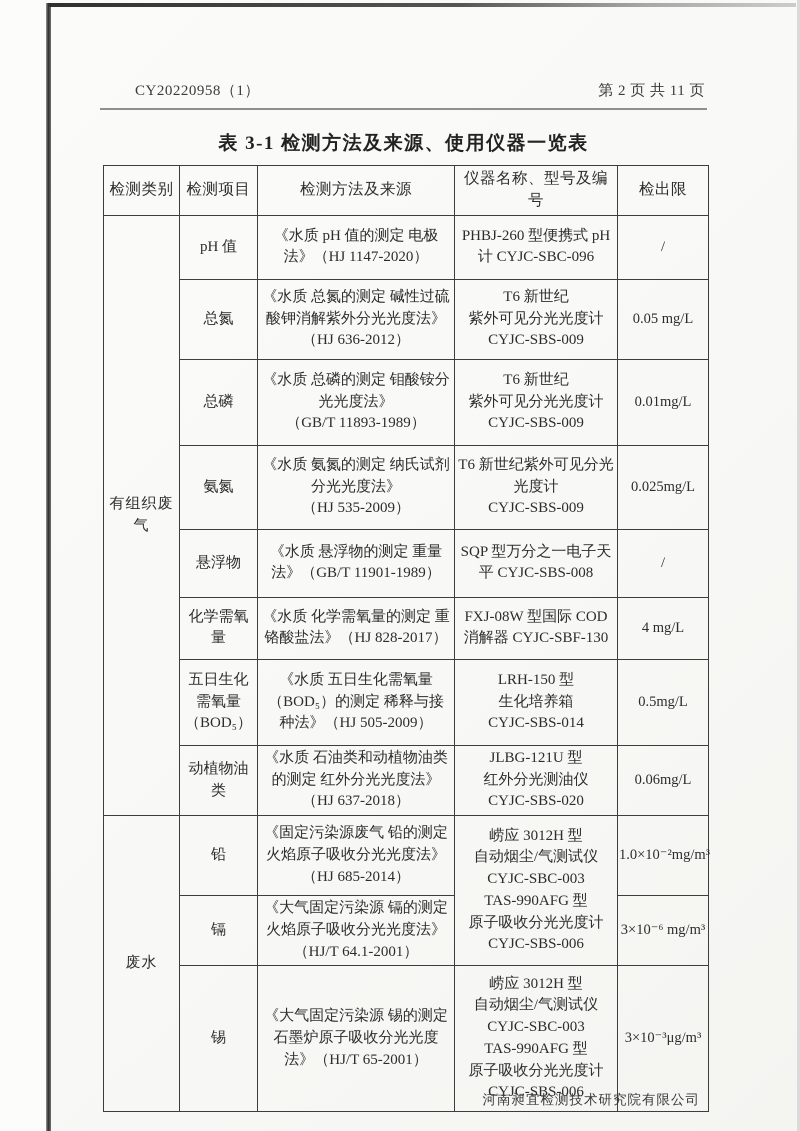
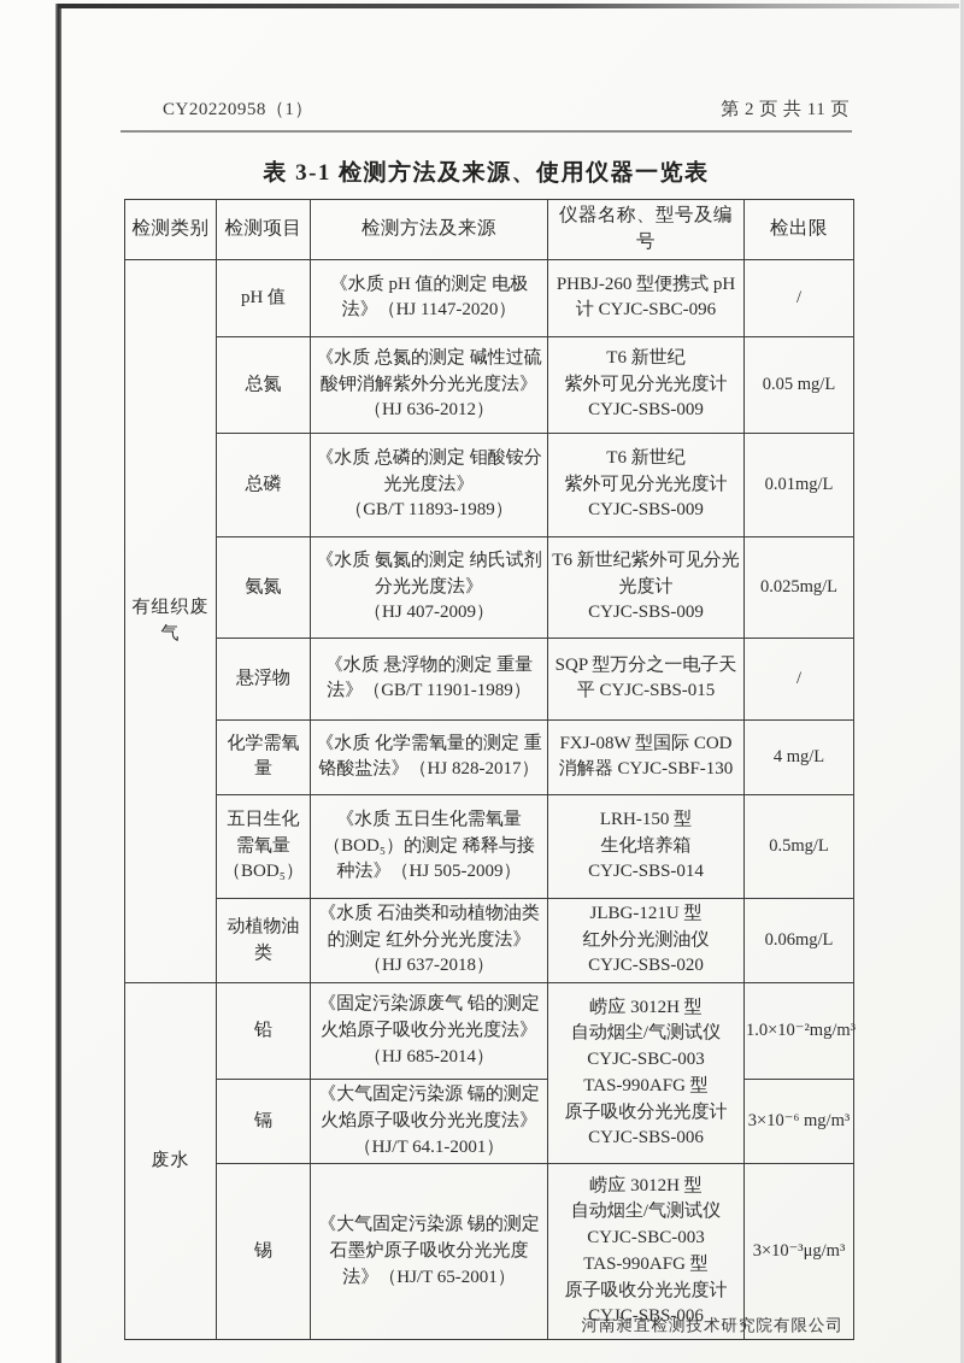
  CY20220958（1）
  第 2 页 共 11 页
  表 3-1 检测方法及来源、使用仪器一览表
  检测类别	检测项目	检测方法及来源	仪器名称、型号及编号	检出限
  有组织废气	pH 值	《水质 pH 值的测定 电极法》（HJ 1147-2020）	PHBJ-260 型便携式 pH 计 CYJC-SBC-096	/
  总氮	《水质 总氮的测定 碱性过硫酸钾消解紫外分光光度法》（HJ 636-2012）	T6 新世纪 紫外可见分光光度计 CYJC-SBS-009	0.05 mg/L
  总磷	《水质 总磷的测定 钼酸铵分光光度法》 （GB/T 11893-1989）	T6 新世纪 紫外可见分光光度计 CYJC-SBS-009	0.01mg/L
- 氨氮	《水质 氨氮的测定 纳氏试剂分光光度法》 （HJ 535-2009）	T6 新世纪紫外可见分光光度计 CYJC-SBS-009	0.025mg/L
+ 氨氮	《水质 氨氮的测定 纳氏试剂分光光度法》 （HJ 407-2009）	T6 新世纪紫外可见分光光度计 CYJC-SBS-009	0.025mg/L
- 悬浮物	《水质 悬浮物的测定 重量法》（GB/T 11901-1989）	SQP 型万分之一电子天平 CYJC-SBS-008	/
+ 悬浮物	《水质 悬浮物的测定 重量法》（GB/T 11901-1989）	SQP 型万分之一电子天平 CYJC-SBS-015	/
  化学需氧量	《水质 化学需氧量的测定 重铬酸盐法》（HJ 828-2017）	FXJ-08W 型国际 COD 消解器 CYJC-SBF-130	4 mg/L
  五日生化 需氧量 （BOD₅）	《水质 五日生化需氧量（BOD₅）的测定 稀释与接种法》（HJ 505-2009）	LRH-150 型 生化培养箱 CYJC-SBS-014	0.5mg/L
  动植物油类	《水质 石油类和动植物油类的测定 红外分光光度法》（HJ 637-2018）	JLBG-121U 型 红外分光测油仪 CYJC-SBS-020	0.06mg/L
  废水	铅	《固定污染源废气 铅的测定 火焰原子吸收分光光度法》（HJ 685-2014）	崂应 3012H 型 自动烟尘/气测试仪 CYJC-SBC-003 TAS-990AFG 型 原子吸收分光光度计 CYJC-SBS-006	1.0×10⁻²mg/m³
  镉	《大气固定污染源 镉的测定 火焰原子吸收分光光度法》（HJ/T 64.1-2001）	3×10⁻⁶ mg/m³
  锡	《大气固定污染源 锡的测定 石墨炉原子吸收分光光度法》（HJ/T 65-2001）	崂应 3012H 型 自动烟尘/气测试仪 CYJC-SBC-003 TAS-990AFG 型 原子吸收分光光度计 CYJC-SBS-006	3×10⁻³μg/m³
  河南昶宜检测技术研究院有限公司
